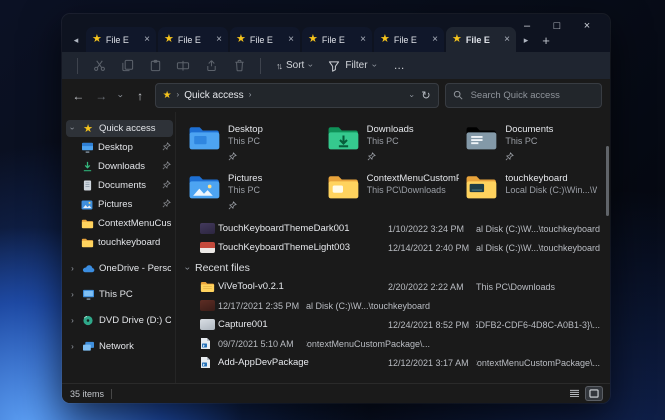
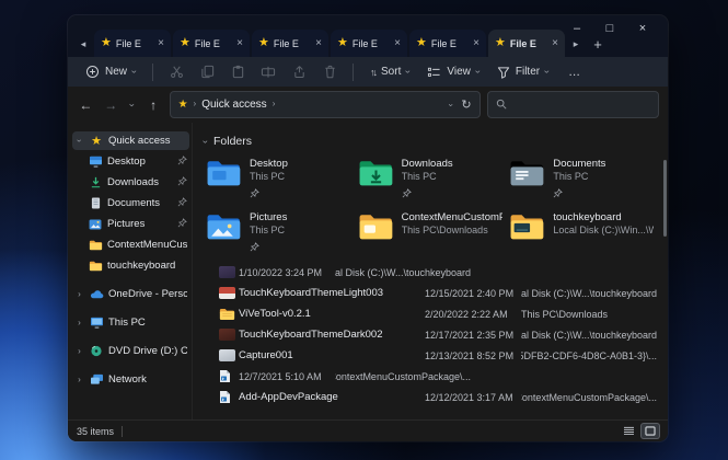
  ◂
  ★
  File E
  ×
  ★
  File E
  ×
  ★
  File E
  ×
  ★
  File E
  ×
  ★
  File E
  ×
  ★
  File E
  ×
  ▸
  +
  –
  □
  ×
+ New
  ↑↓
  Sort
+ View
  Filter
  …
  ←
  →
  ↑
  ★
  ›
  Quick access
  ›
  ↻
- Search Quick access
  ★
  Quick access
  Desktop
  Downloads
  Documents
  Pictures
  ContextMenuCus
  touchkeyboard
  ›
  OneDrive - Perso
  ›
  This PC
  ›
  DVD Drive (D:) C
  ›
  Network
+ Folders
  Desktop
  This PC
  Downloads
  This PC
  Documents
  This PC
  Pictures
  This PC
  ContextMenuCustom
  This PC\Downloads
  touchkeyboard
  Local Disk (C:)\Win...\W
- TouchKeyboardThemeDark001
  1/10/2022 3:24 PM
  al Disk (C:)\W...\touchkeyboard
  TouchKeyboardThemeLight003
- 12/14/2021 2:40 PM
+ 12/15/2021 2:40 PM
  al Disk (C:)\W...\touchkeyboard
- Recent files
  ViVeTool-v0.2.1
  2/20/2022 2:22 AM
  This PC\Downloads
+ TouchKeyboardThemeDark002
  12/17/2021 2:35 PM
  al Disk (C:)\W...\touchkeyboard
  Capture001
- 12/24/2021 8:52 PM
+ 12/13/2021 8:52 PM
  ...\{5DFB2-CDF6-4D8C-A0B1-3
- 09/7/2021 5:10 AM
+ 12/7/2021 5:10 AM
  ...\ontextMenuCustomPackage
  Add-AppDevPackage
  12/12/2021 3:17 AM
  ...\ontextMenuCustomPackage
  35 items
